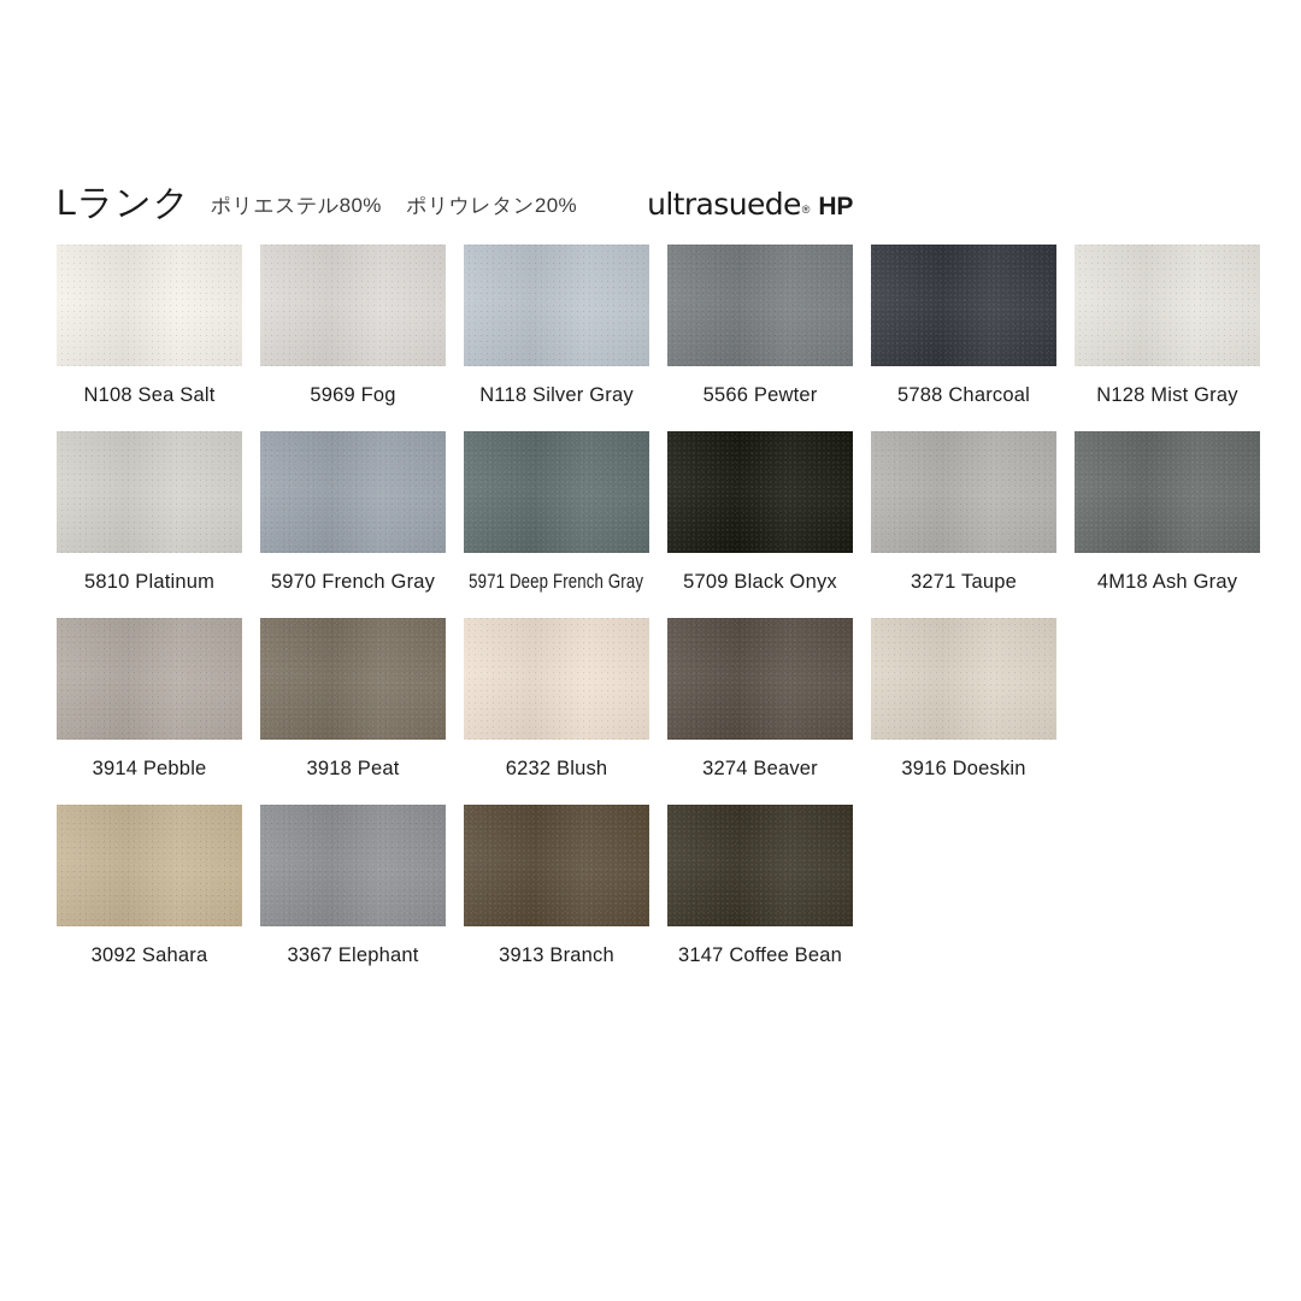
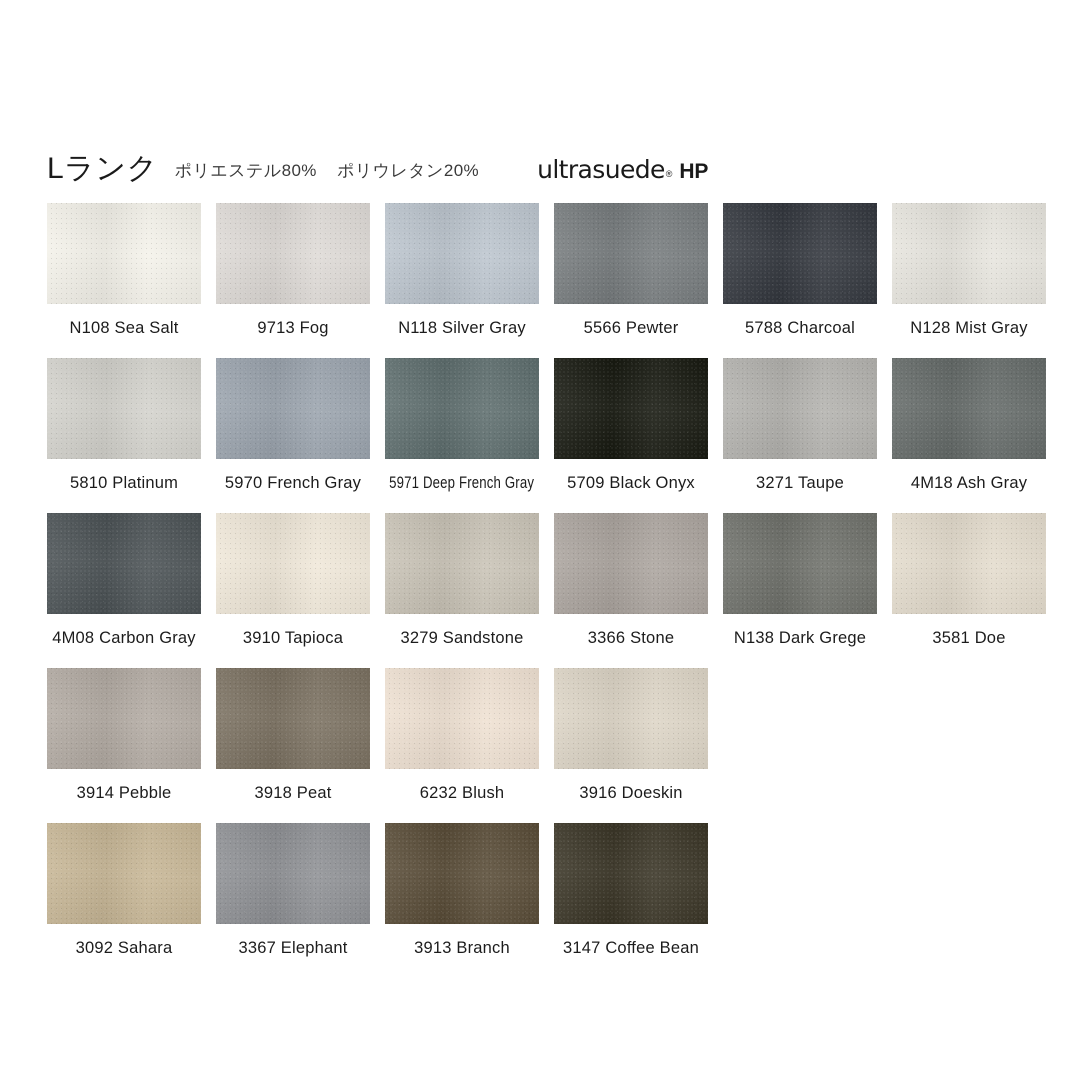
  Lランク
  ポリエステル80% ポリウレタン20%
  ultrasuede
  ®
  HP
  N108 Sea Salt
- 5969 Fog
+ 9713 Fog
  N118 Silver Gray
  5566 Pewter
  5788 Charcoal
  N128 Mist Gray
  5810 Platinum
  5970 French Gray
  5971 Deep French Gray
  5709 Black Onyx
  3271 Taupe
  4M18 Ash Gray
+ 4M08 Carbon Gray
+ 3910 Tapioca
+ 3279 Sandstone
+ 3366 Stone
+ N138 Dark Grege
+ 3581 Doe
  3914 Pebble
  3918 Peat
  6232 Blush
- 3274 Beaver
  3916 Doeskin
  3092 Sahara
  3367 Elephant
  3913 Branch
  3147 Coffee Bean
